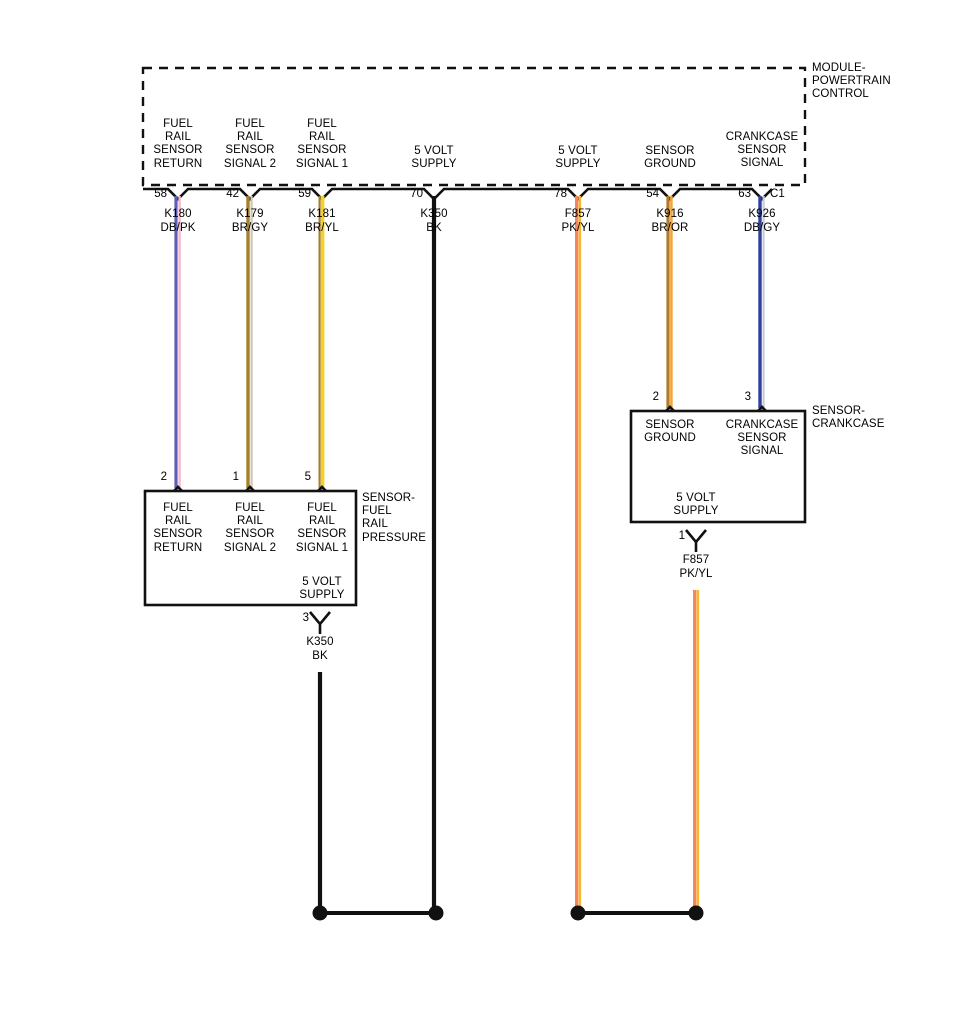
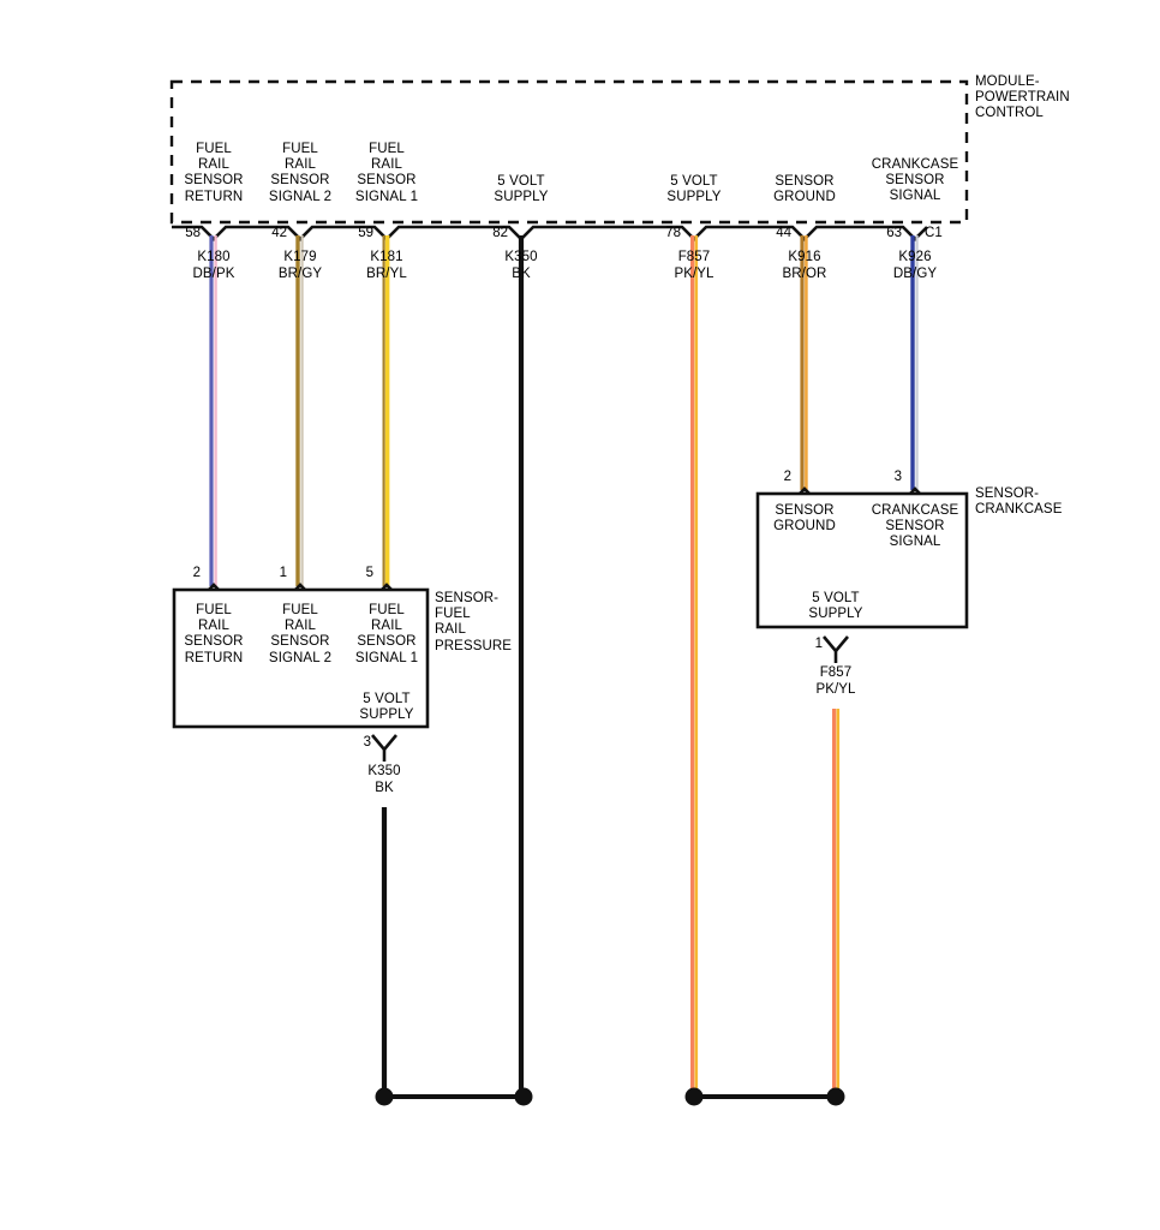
  MODULE-
  POWERTRAIN
  CONTROL
  FUEL
  RAIL
  SENSOR
  RETURN
  FUEL
  RAIL
  SENSOR
  SIGNAL 2
  FUEL
  RAIL
  SENSOR
  SIGNAL 1
  5 VOLT
  SUPPLY
  5 VOLT
  SUPPLY
  SENSOR
  GROUND
  CRANKCASE
  SENSOR
  SIGNAL
  58
  42
  59
- 70
+ 82
  78
- 54
+ 44
  63
  C1
  K180
  DB/PK
  K179
  BR/GY
  K181
  BR/YL
  K350
  BK
  F857
  PK/YL
  K916
  BR/OR
  K926
  DB/GY
  2
  3
  SENSOR
  GROUND
  CRANKCASE
  SENSOR
  SIGNAL
  5 VOLT
  SUPPLY
  SENSOR-
  CRANKCASE
  1
  F857
  PK/YL
  2
  1
  5
  FUEL
  RAIL
  SENSOR
  RETURN
  FUEL
  RAIL
  SENSOR
  SIGNAL 2
  FUEL
  RAIL
  SENSOR
  SIGNAL 1
  5 VOLT
  SUPPLY
  SENSOR-
  FUEL
  RAIL
  PRESSURE
  3
  K350
  BK
